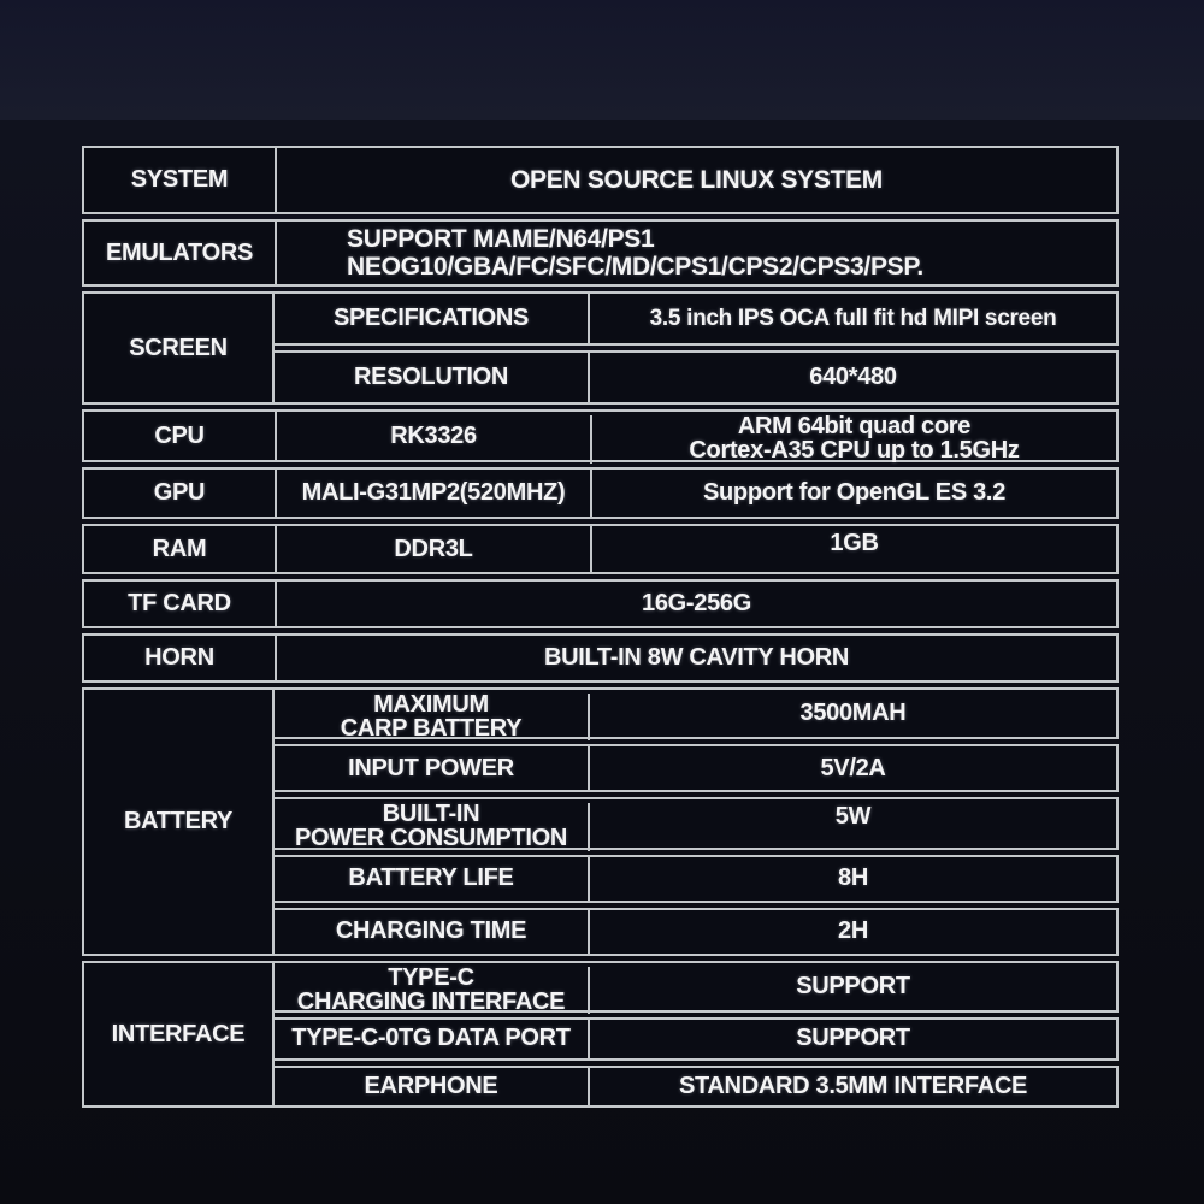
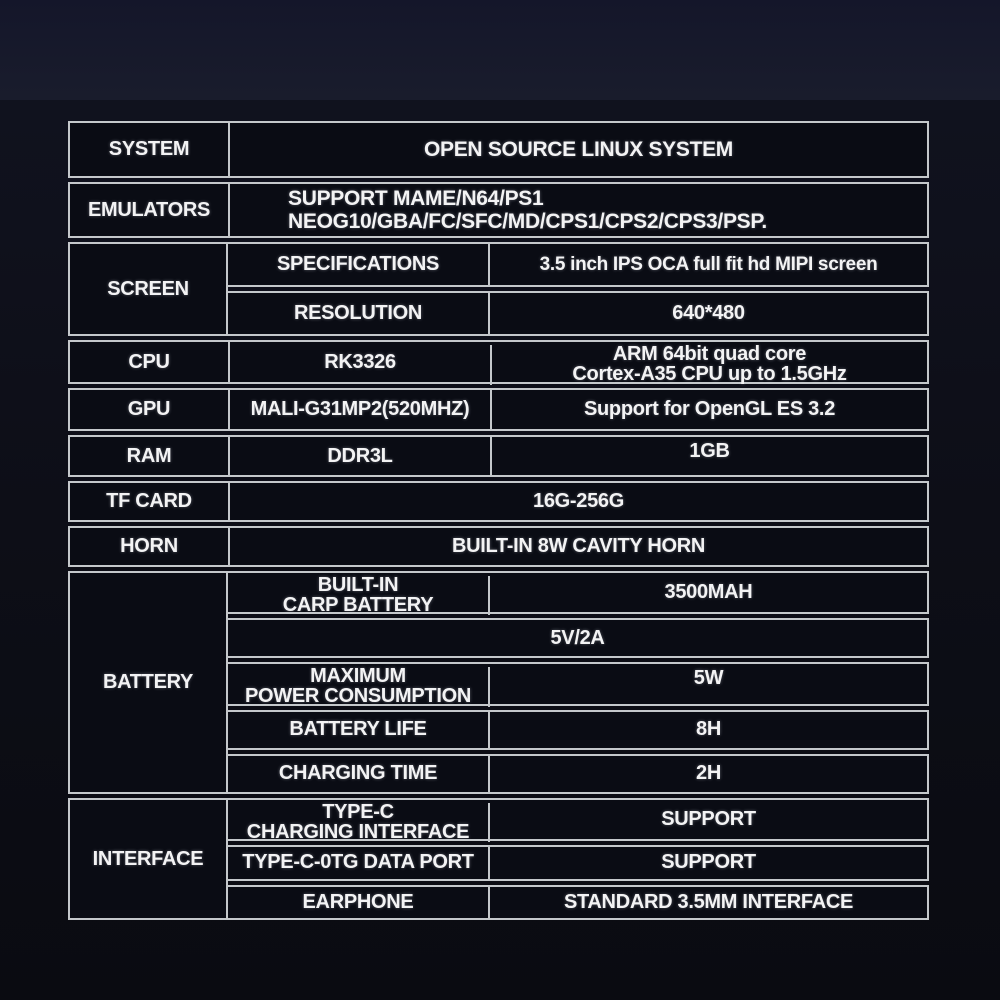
  SYSTEM
  OPEN SOURCE LINUX SYSTEM
  EMULATORS
  SUPPORT MAME/N64/PS1
  NEOG10/GBA/FC/SFC/MD/CPS1/CPS2/CPS3/PSP.
  SCREEN
  SPECIFICATIONS
  3.5 inch IPS OCA full fit hd MIPI screen
  RESOLUTION
  640*480
  CPU
  RK3326
  ARM 64bit quad core
  Cortex-A35 CPU up to 1.5GHz
  GPU
  MALI-G31MP2(520MHZ)
  Support for OpenGL ES 3.2
  RAM
  DDR3L
  1GB
  TF CARD
  16G-256G
  HORN
  BUILT-IN 8W CAVITY HORN
  BATTERY
- MAXIMUM
+ BUILT-IN
  CARP BATTERY
  3500MAH
- INPUT POWER
  5V/2A
- BUILT-IN
+ MAXIMUM
  POWER CONSUMPTION
  5W
  BATTERY LIFE
  8H
  CHARGING TIME
  2H
  INTERFACE
  TYPE-C
  CHARGING INTERFACE
  SUPPORT
  TYPE-C-0TG DATA PORT
  SUPPORT
  EARPHONE
  STANDARD 3.5MM INTERFACE
